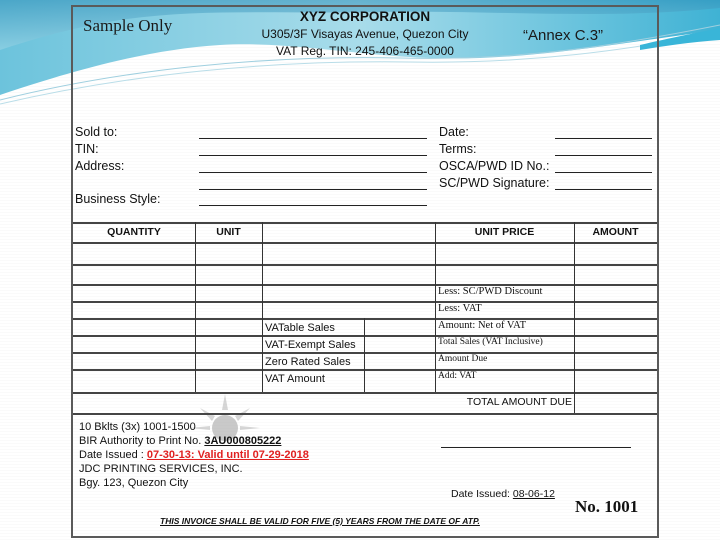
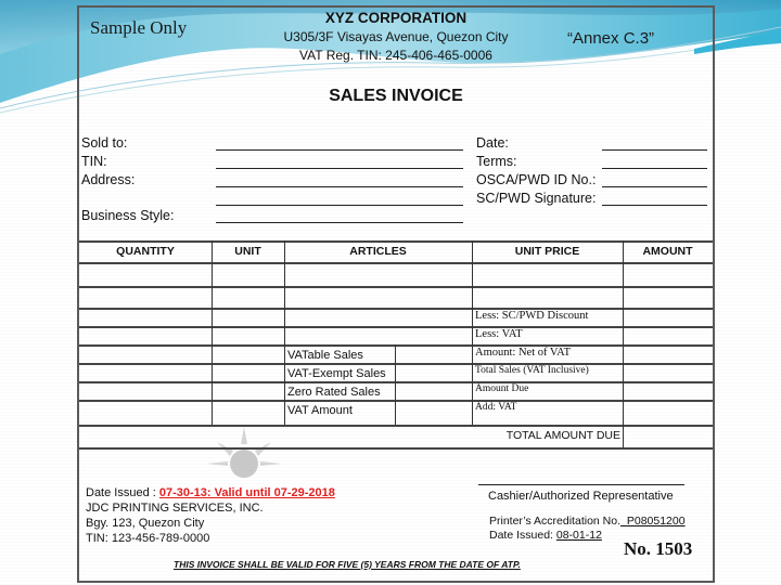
  Sample Only
  “Annex C.3”
  XYZ CORPORATION
  U305/3F Visayas Avenue, Quezon City
- VAT Reg. TIN: 245-406-465-0000
+ VAT Reg. TIN: 245-406-465-0006
+ SALES INVOICE
  Sold to:
  TIN:
  Address:
  Business Style:
  Date:
  Terms:
  OSCA/PWD ID No.:
  SC/PWD Signature:
  QUANTITY
  UNIT
+ ARTICLES
  UNIT PRICE
  AMOUNT
  Less: SC/PWD Discount
  Less: VAT
  Amount: Net of VAT
  Total Sales (VAT Inclusive)
  Amount Due
  Add: VAT
  VATable Sales
  VAT-Exempt Sales
  Zero Rated Sales
  VAT Amount
  TOTAL AMOUNT DUE
- 10 Bklts (3x) 1001-1500
- BIR Authority to Print No. 3AU000805222
  Date Issued : 07-30-13: Valid until 07-29-2018
  JDC PRINTING SERVICES, INC.
  Bgy. 123, Quezon City
+ TIN: 123-456-789-0000
  THIS INVOICE SHALL BE VALID FOR FIVE (5) YEARS FROM THE DATE OF ATP.
+ Cashier/Authorized Representative
+ Printer’s Accreditation No. P08051200
- Date Issued: 08-06-12
+ Date Issued: 08-01-12
- No. 1001
+ No. 1503
